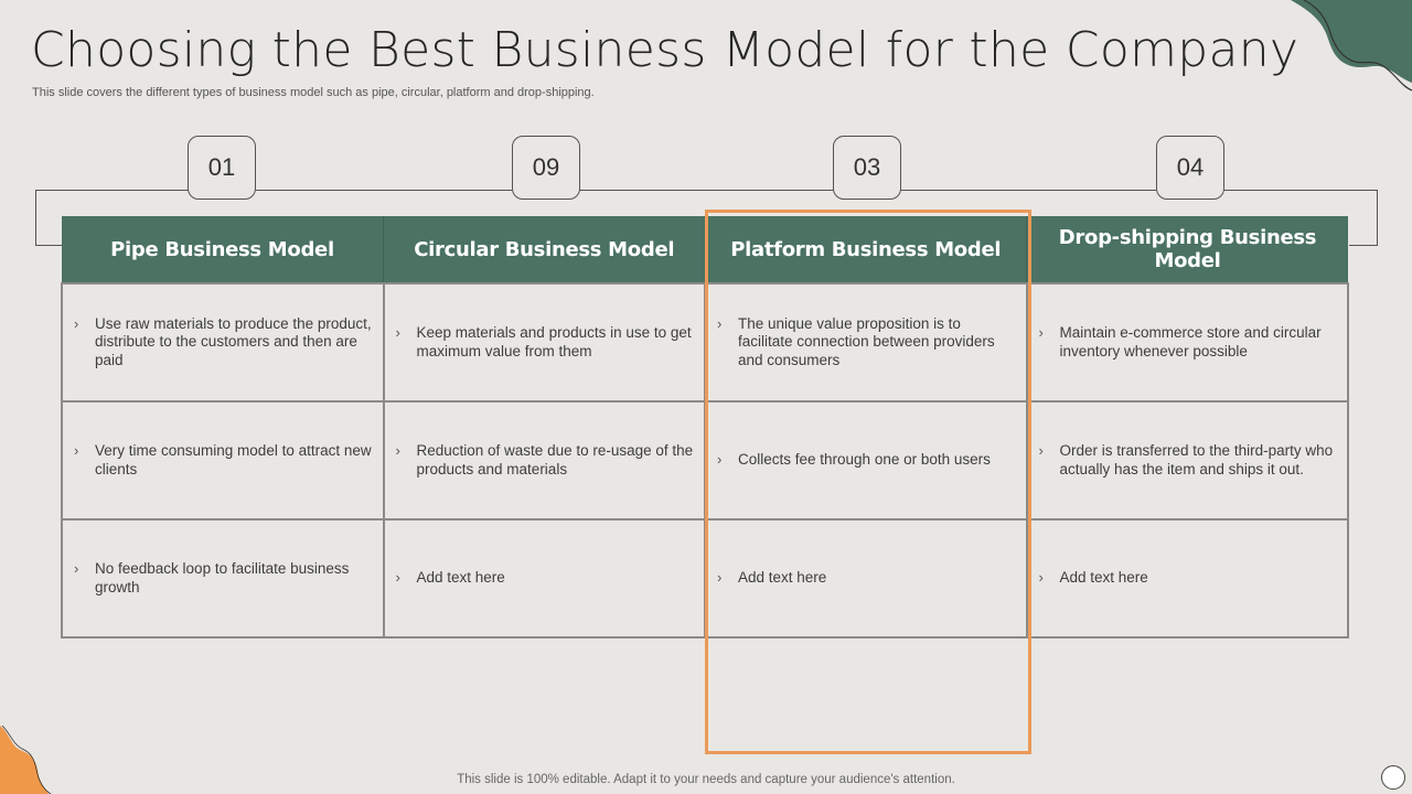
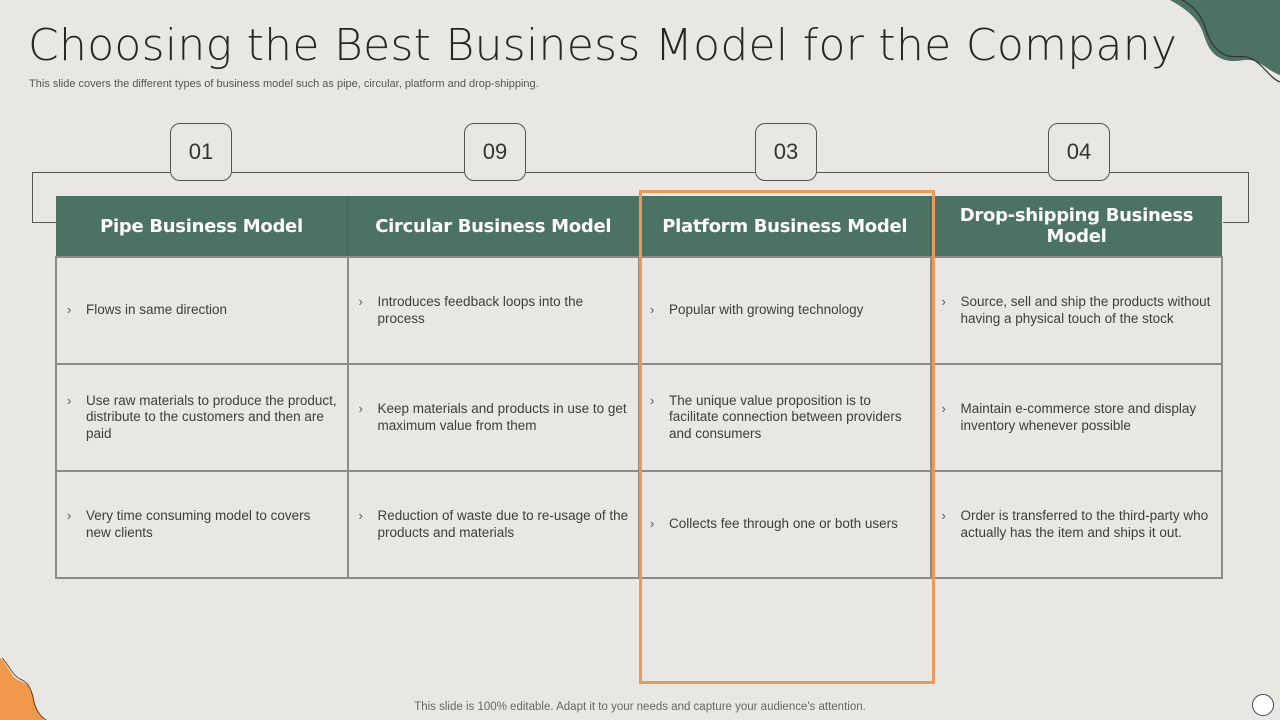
  Choosing the Best Business Model for the Company
  This slide covers the different types of business model such as pipe, circular, platform and drop-shipping.
  01
  09
  03
  04
  Pipe Business Model	Circular Business Model	Platform Business Model	Drop-shipping Business Model
+ › Flows in same direction	› Introduces feedback loops into the process	› Popular with growing technology	› Source, sell and ship the products without having a physical touch of the stock
- › Use raw materials to produce the product, distribute to the customers and then are paid	› Keep materials and products in use to get maximum value from them	› The unique value proposition is to facilitate connection between providers and consumers	› Maintain e-commerce store and circular inventory whenever possible
+ › Use raw materials to produce the product, distribute to the customers and then are paid	› Keep materials and products in use to get maximum value from them	› The unique value proposition is to facilitate connection between providers and consumers	› Maintain e-commerce store and display inventory whenever possible
- › Very time consuming model to attract new clients	› Reduction of waste due to re-usage of the products and materials	› Collects fee through one or both users	› Order is transferred to the third-party who actually has the item and ships it out.
+ › Very time consuming model to covers new clients	› Reduction of waste due to re-usage of the products and materials	› Collects fee through one or both users	› Order is transferred to the third-party who actually has the item and ships it out.
- › No feedback loop to facilitate business growth	› Add text here	› Add text here	› Add text here
  This slide is 100% editable. Adapt it to your needs and capture your audience's attention.
